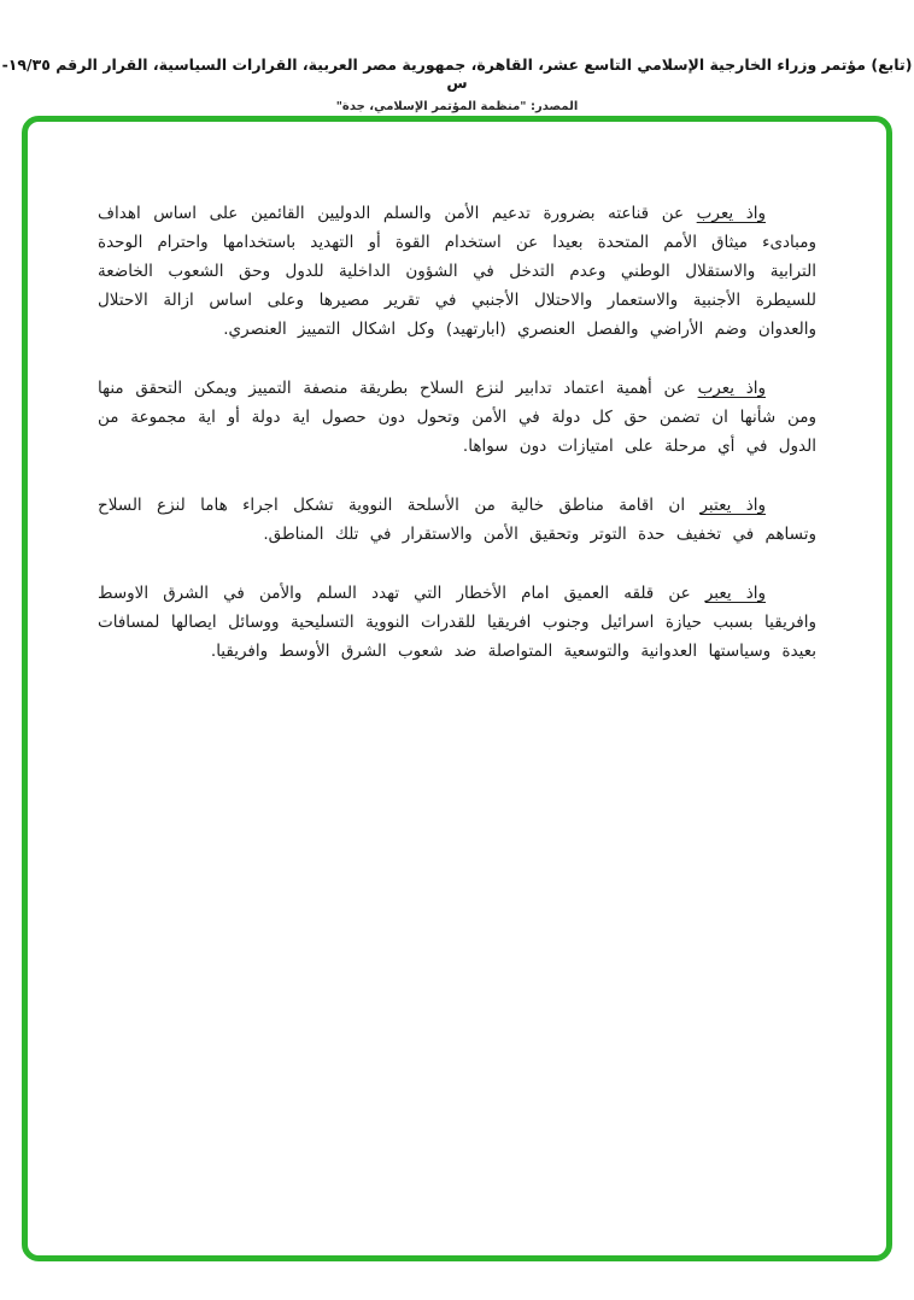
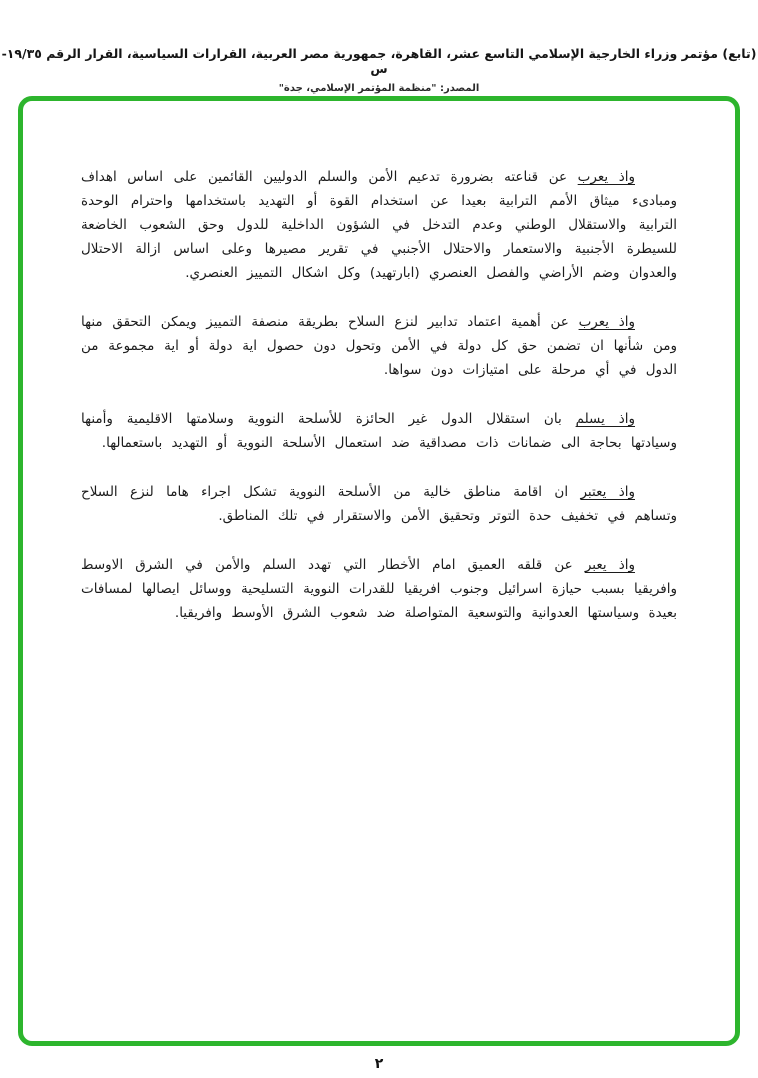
  (تابع) مؤتمر وزراء الخارجية الإسلامي التاسع عشر، القاهرة، جمهورية مصر العربية، القرارات السياسية، القرار الرقم ١٩/٣٥-س
  المصدر: "منظمة المؤتمر الإسلامي، جدة"
- واذ يعرب عن قناعته بضرورة تدعيم الأمن والسلم الدوليين القائمين على اساس اهداف ومبادىء ميثاق الأمم المتحدة بعيدا عن استخدام القوة أو التهديد باستخدامها واحترام الوحدة الترابية والاستقلال الوطني وعدم التدخل في الشؤون الداخلية للدول وحق الشعوب الخاضعة للسيطرة الأجنبية والاستعمار والاحتلال الأجنبي في تقرير مصيرها وعلى اساس ازالة الاحتلال والعدوان وضم الأراضي والفصل العنصري (ابارتهيد) وكل اشكال التمييز العنصري.
+ واذ يعرب عن قناعته بضرورة تدعيم الأمن والسلم الدوليين القائمين على اساس اهداف ومبادىء ميثاق الأمم الترابية بعيدا عن استخدام القوة أو التهديد باستخدامها واحترام الوحدة الترابية والاستقلال الوطني وعدم التدخل في الشؤون الداخلية للدول وحق الشعوب الخاضعة للسيطرة الأجنبية والاستعمار والاحتلال الأجنبي في تقرير مصيرها وعلى اساس ازالة الاحتلال والعدوان وضم الأراضي والفصل العنصري (ابارتهيد) وكل اشكال التمييز العنصري.
  واذ يعرب عن أهمية اعتماد تدابير لنزع السلاح بطريقة منصفة التمييز ويمكن التحقق منها ومن شأنها ان تضمن حق كل دولة في الأمن وتحول دون حصول اية دولة أو اية مجموعة من الدول في أي مرحلة على امتيازات دون سواها.
+ واذ يسلم بان استقلال الدول غير الحائزة للأسلحة النووية وسلامتها الاقليمية وأمنها وسيادتها بحاجة الى ضمانات ذات مصداقية ضد استعمال الأسلحة النووية أو التهديد باستعمالها.
  واذ يعتبر ان اقامة مناطق خالية من الأسلحة النووية تشكل اجراء هاما لنزع السلاح وتساهم في تخفيف حدة التوتر وتحقيق الأمن والاستقرار في تلك المناطق.
  واذ يعبر عن قلقه العميق امام الأخطار التي تهدد السلم والأمن في الشرق الاوسط وافريقيا بسبب حيازة اسرائيل وجنوب افريقيا للقدرات النووية التسليحية ووسائل ايصالها لمسافات بعيدة وسياستها العدوانية والتوسعية المتواصلة ضد شعوب الشرق الأوسط وافريقيا.
+ ٢
